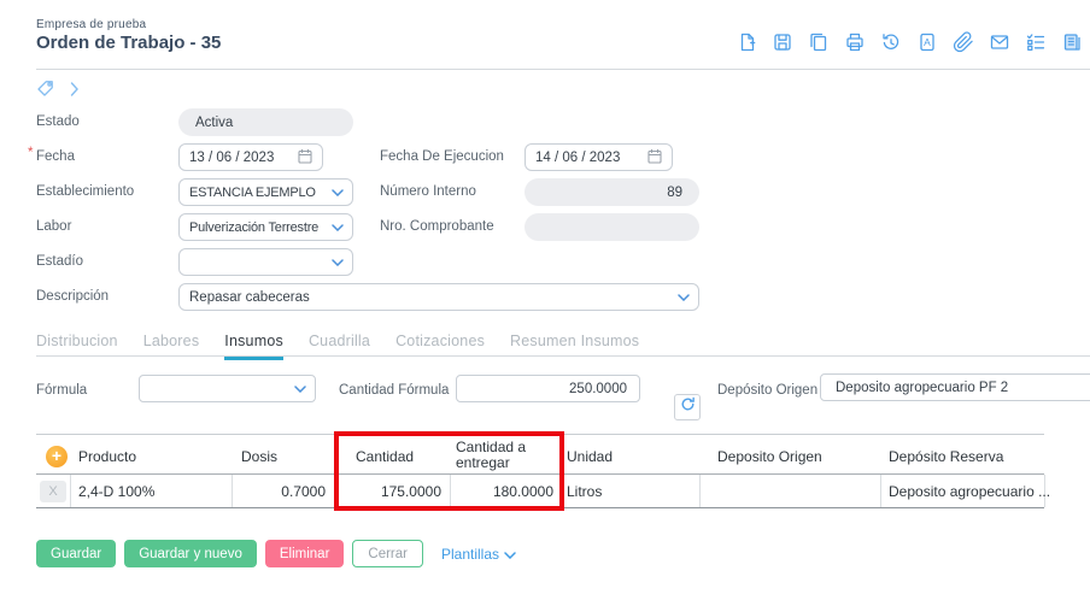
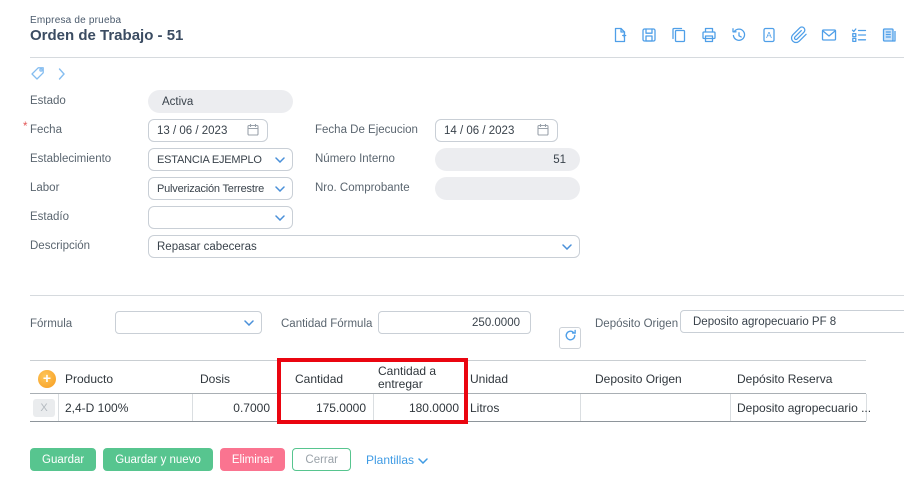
  Empresa de prueba
- Orden de Trabajo - 35
+ Orden de Trabajo - 51
  A
  Estado
  Activa
  *
  Fecha
  13 / 06 / 2023
  Fecha De Ejecucion
  14 / 06 / 2023
  Establecimiento
  ESTANCIA EJEMPLO
  Número Interno
- 89
+ 51
  Labor
  Pulverización Terrestre
  Nro. Comprobante
  Estadío
  Descripción
  Repasar cabeceras
- Distribucion
- Labores
- Insumos
- Cuadrilla
- Cotizaciones
- Resumen Insumos
  Fórmula
  Cantidad Fórmula
  250.0000
  Depósito Origen
- Deposito agropecuario PF 2
+ Deposito agropecuario PF 8
  +
  Producto
  Dosis
  Cantidad
  Cantidad a entregar
  Unidad
  Deposito Origen
  Depósito Reserva
  X
  2,4-D 100%
  0.7000
  175.0000
  180.0000
  Litros
  Deposito agropecuario ...
  Guardar
  Guardar y nuevo
  Eliminar
  Cerrar
  Plantillas
